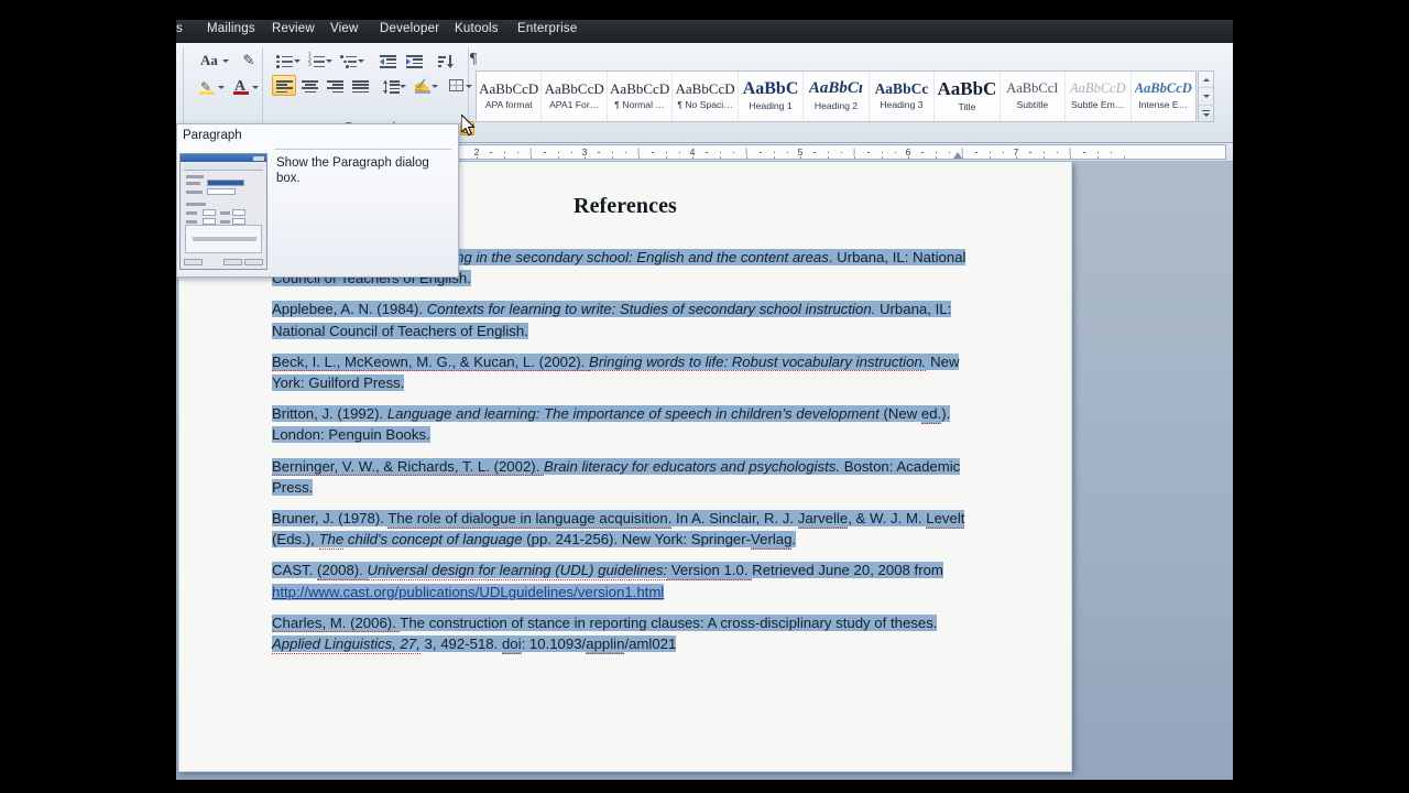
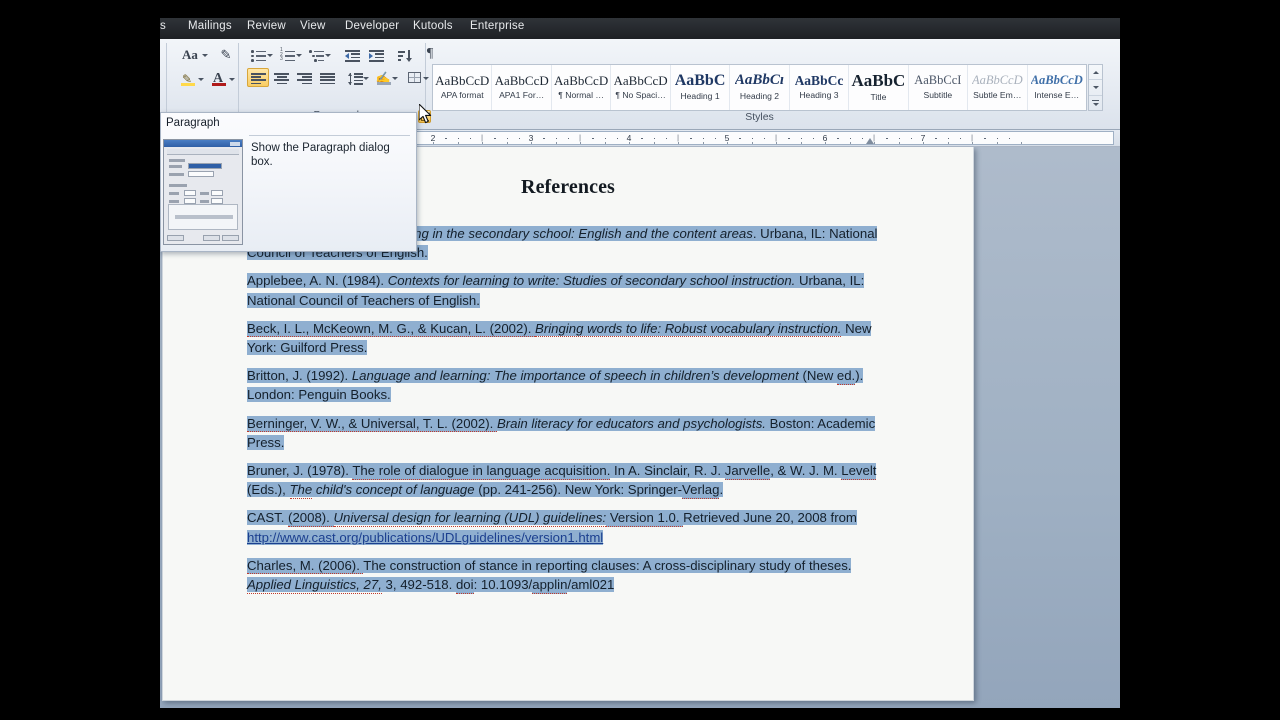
  s
  Mailings
  Review
  View
  Developer
  Kutools
  Enterprise
  Aa
  ✎
  ✎
  A
  ¶
  ✍
  AaBbCcD
  APA format
  AaBbCcD
  APA1 For…
  AaBbCcD
  ¶ Normal …
  AaBbCcD
  ¶ No Spaci…
  AaBbС
  Heading 1
  AaBbCı
  Heading 2
  AaBbCc
  Heading 3
  AaBbС
  Title
  AaBbCcI
  Subtitle
  AaBbCcD
  Subtle Em…
  AaBbCcD
  Intense E…
+ Styles
  2
  3
  4
  5
  6
  7
  References
  ng in the secondary school: English and the content areas. Urbana, IL: National Council of Teachers of English.
  Applebee, A. N. (1984). Contexts for learning to write: Studies of secondary school instruction. Urbana, IL: National Council of Teachers of English.
  Beck, I. L., McKeown, M. G., & Kucan, L. (2002). Bringing words to life: Robust vocabulary instruction. New York: Guilford Press.
  Britton, J. (1992). Language and learning: The importance of speech in children’s development (New ed.). London: Penguin Books.
- Berninger, V. W., & Richards, T. L. (2002). Brain literacy for educators and psychologists. Boston: Academic Press.
+ Berninger, V. W., & Universal, T. L. (2002). Brain literacy for educators and psychologists. Boston: Academic Press.
  Bruner, J. (1978). The role of dialogue in language acquisition. In A. Sinclair, R. J. Jarvelle, & W. J. M. Levelt (Eds.), The child's concept of language (pp. 241-256). New York: Springer-Verlag.
  CAST. (2008). Universal design for learning (UDL) guidelines: Version 1.0. Retrieved June 20, 2008 from http://www.cast.org/publications/UDLguidelines/version1.html
  Charles, M. (2006). The construction of stance in reporting clauses: A cross-disciplinary study of theses. Applied Linguistics, 27, 3, 492-518. doi: 10.1093/applin/aml021
  Paragraph
  Show the Paragraph dialog box.
